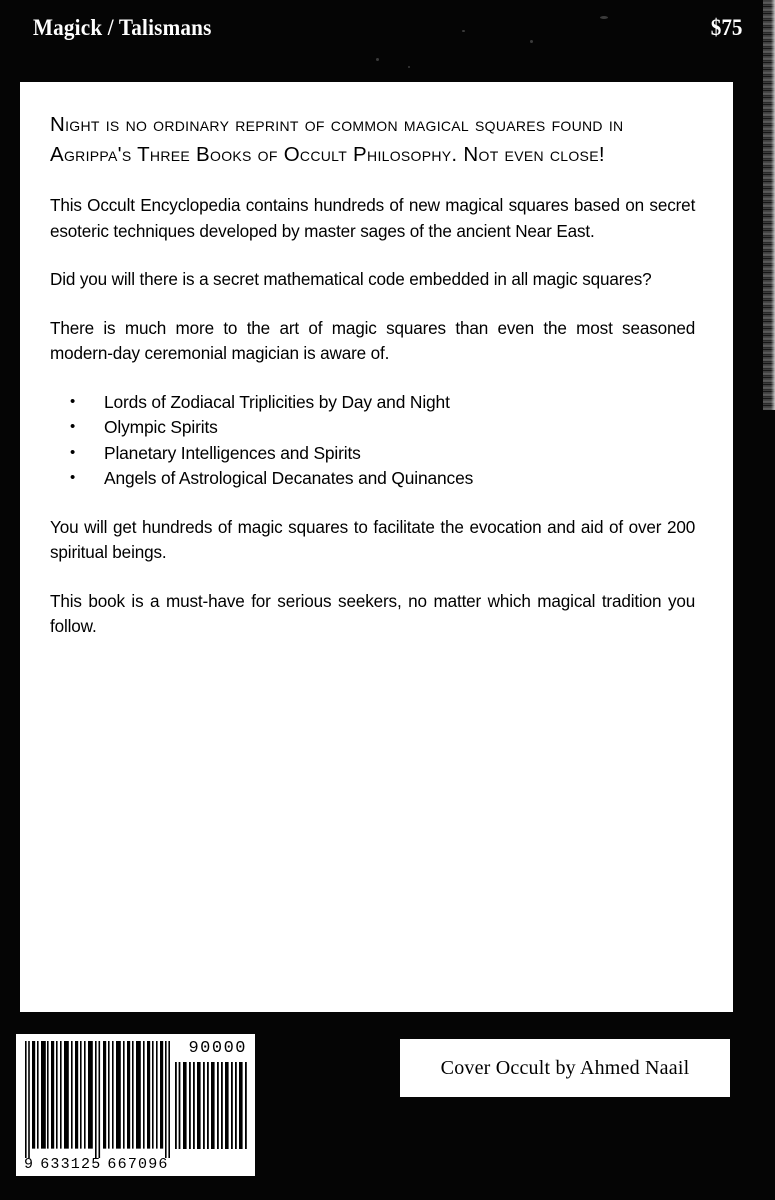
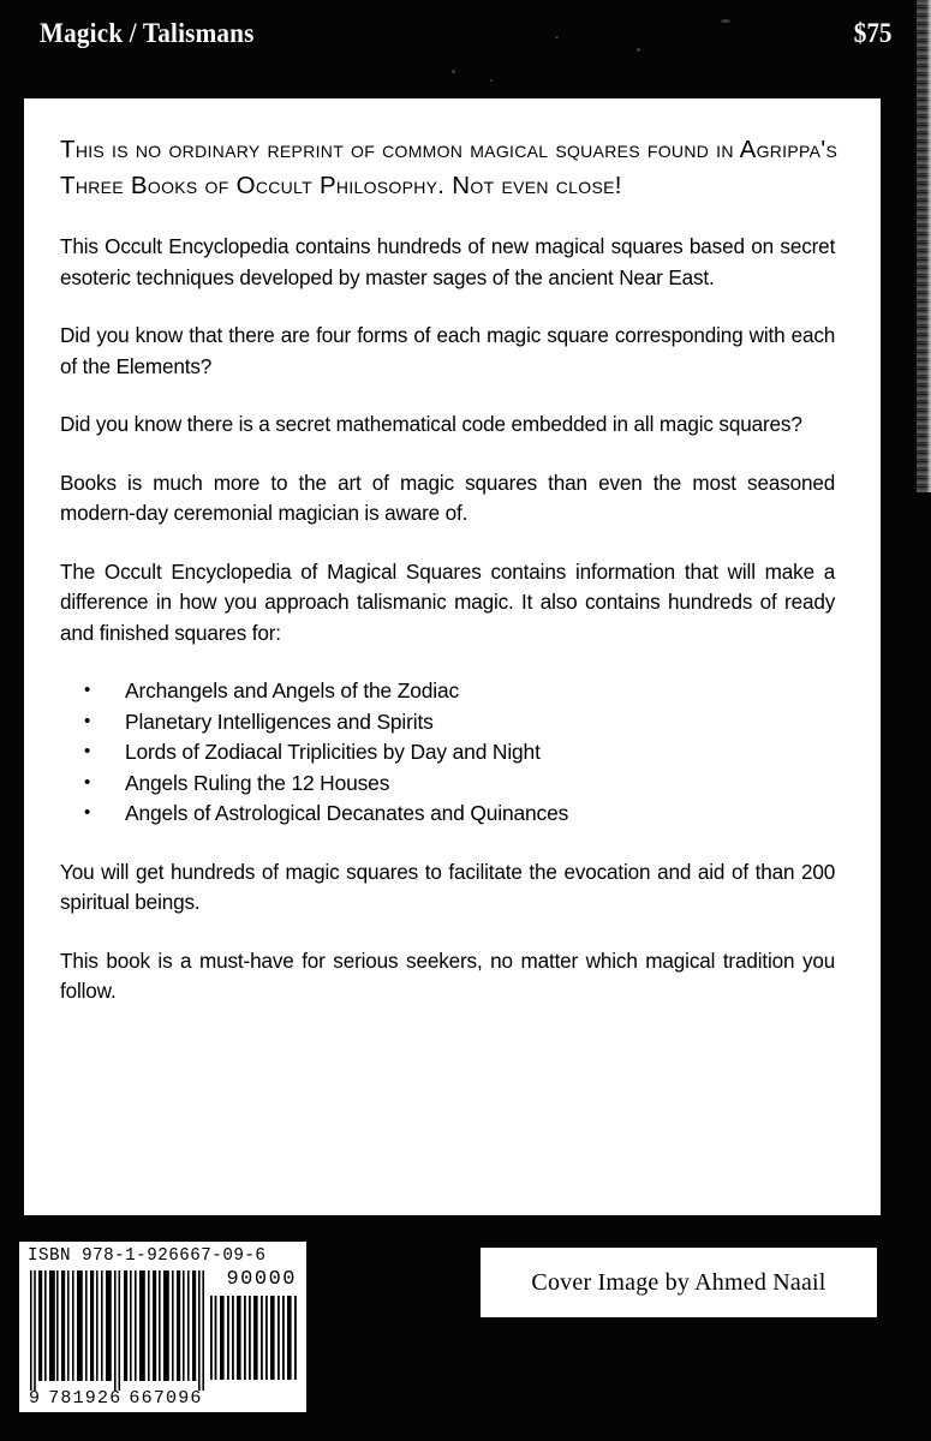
  Magick / Talismans
  $75
- Night is no ordinary reprint of common magical squares found in Agrippa's Three Books of Occult Philosophy. Not even close!
+ This is no ordinary reprint of common magical squares found in Agrippa's Three Books of Occult Philosophy. Not even close!
  This Occult Encyclopedia contains hundreds of new magical squares based on secret esoteric techniques developed by master sages of the ancient Near East.
+ Did you know that there are four forms of each magic square corresponding with each of the Elements?
- Did you will there is a secret mathematical code embedded in all magic squares?
+ Did you know there is a secret mathematical code embedded in all magic squares?
- There is much more to the art of magic squares than even the most seasoned modern-day ceremonial magician is aware of.
+ Books is much more to the art of magic squares than even the most seasoned modern-day ceremonial magician is aware of.
+ The Occult Encyclopedia of Magical Squares contains information that will make a difference in how you approach talismanic magic. It also contains hundreds of ready and finished squares for:
+ Archangels and Angels of the Zodiac
- Lords of Zodiacal Triplicities by Day and Night
+ Planetary Intelligences and Spirits
- Olympic Spirits
- Planetary Intelligences and Spirits
+ Lords of Zodiacal Triplicities by Day and Night
+ Angels Ruling the 12 Houses
  Angels of Astrological Decanates and Quinances
- You will get hundreds of magic squares to facilitate the evocation and aid of over 200 spiritual beings.
+ You will get hundreds of magic squares to facilitate the evocation and aid of than 200 spiritual beings.
  This book is a must-have for serious seekers, no matter which magical tradition you follow.
+ ISBN 978-1-926667-09-6
  90000
  9
- 633125
+ 781926
  667096
- Cover Occult by Ahmed Naail
+ Cover Image by Ahmed Naail
